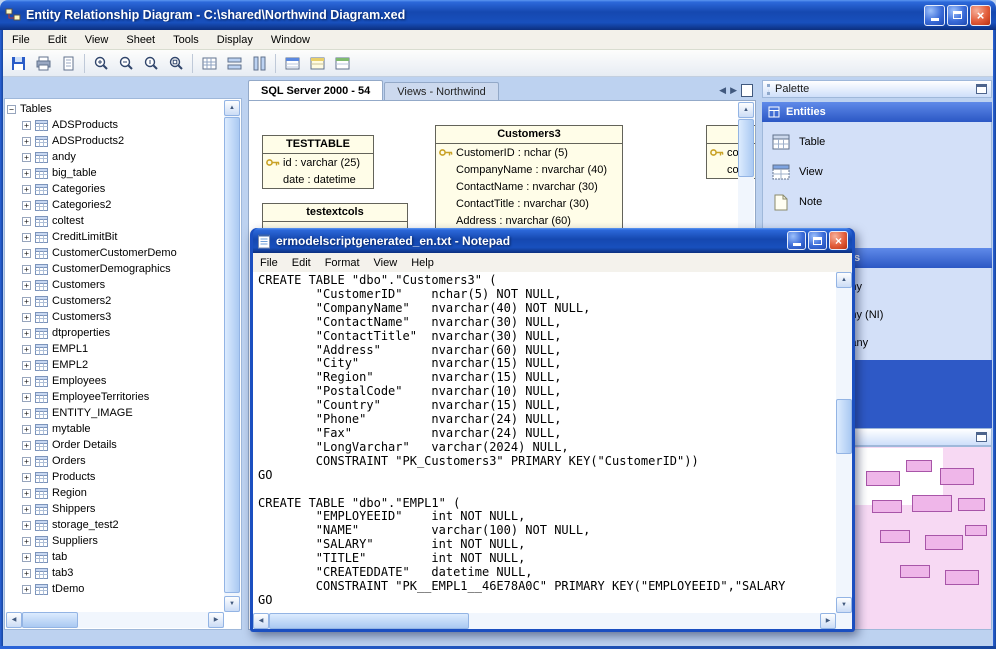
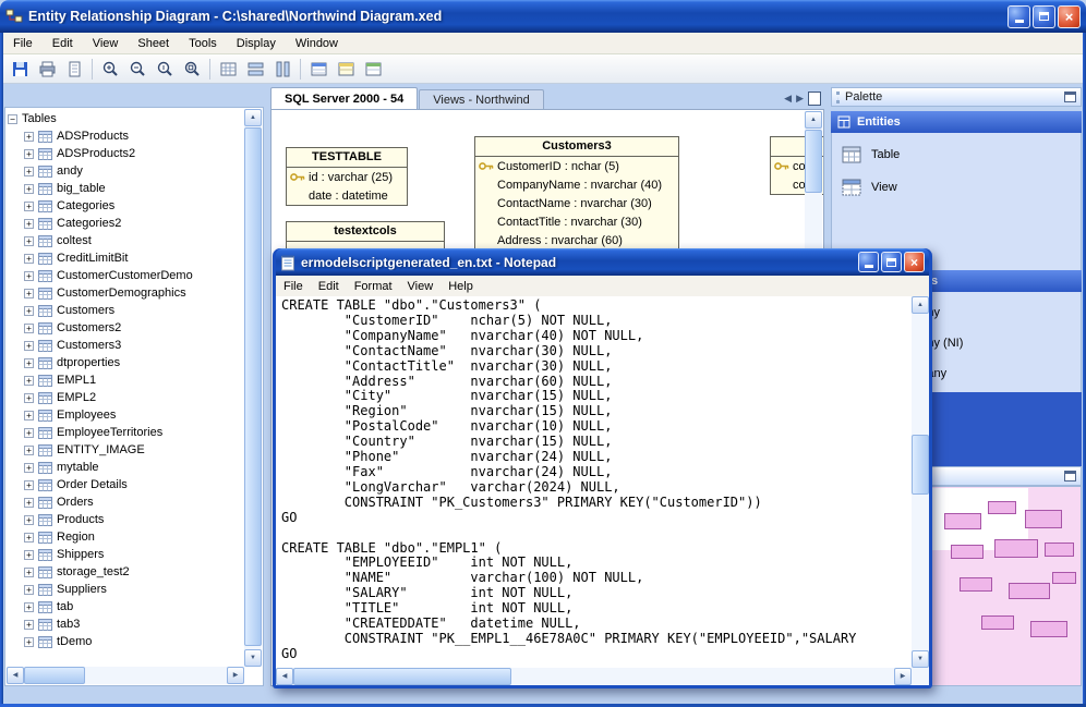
  Entity Relationship Diagram - C:\shared\Northwind Diagram.xed
  ×
  File
  Edit
  View
  Sheet
  Tools
  Display
  Window
  −
  Tables
  +
  ADSProducts
  +
  ADSProducts2
  +
  andy
  +
  big_table
  +
  Categories
  +
  Categories2
  +
  coltest
  +
  CreditLimitBit
  +
  CustomerCustomerDemo
  +
  CustomerDemographics
  +
  Customers
  +
  Customers2
  +
  Customers3
  +
  dtproperties
  +
  EMPL1
  +
  EMPL2
  +
  Employees
  +
  EmployeeTerritories
  +
  ENTITY_IMAGE
  +
  mytable
  +
  Order Details
  +
  Orders
  +
  Products
  +
  Region
  +
  Shippers
  +
  storage_test2
  +
  Suppliers
  +
  tab
  +
  tab3
  +
  tDemo
  SQL Server 2000 - 54
  Views - Northwind
  ◀
  ▶
  TESTTABLE
  id : varchar (25)
  date : datetime
  testextcols
  Customers3
  CustomerID : nchar (5)
  CompanyName : nvarchar (40)
  ContactName : nvarchar (30)
  ContactTitle : nvarchar (30)
  Address : nvarchar (60)
  Palette
  Entities
  Table
  View
- Note
  ermodelscriptgenerated_en.txt - Notepad
  ×
  File
  Edit
  Format
  View
  Help
  CREATE TABLE "dbo"."Customers3" (
  "CustomerID" nchar(5) NOT NULL,
  "CompanyName" nvarchar(40) NOT NULL,
  "ContactName" nvarchar(30) NULL,
  "ContactTitle" nvarchar(30) NULL,
  "Address" nvarchar(60) NULL,
  "City" nvarchar(15) NULL,
  "Region" nvarchar(15) NULL,
  "PostalCode" nvarchar(10) NULL,
  "Country" nvarchar(15) NULL,
  "Phone" nvarchar(24) NULL,
  "Fax" nvarchar(24) NULL,
  "LongVarchar" varchar(2024) NULL,
  CONSTRAINT "PK_Customers3" PRIMARY KEY("CustomerID"))
  GO
  CREATE TABLE "dbo"."EMPL1" (
  "EMPLOYEEID" int NOT NULL,
  "NAME" varchar(100) NOT NULL,
  "SALARY" int NOT NULL,
  "TITLE" int NOT NULL,
  "CREATEDDATE" datetime NULL,
  CONSTRAINT "PK__EMPL1__46E78A0C" PRIMARY KEY("EMPLOYEEID","SALARY
  GO
